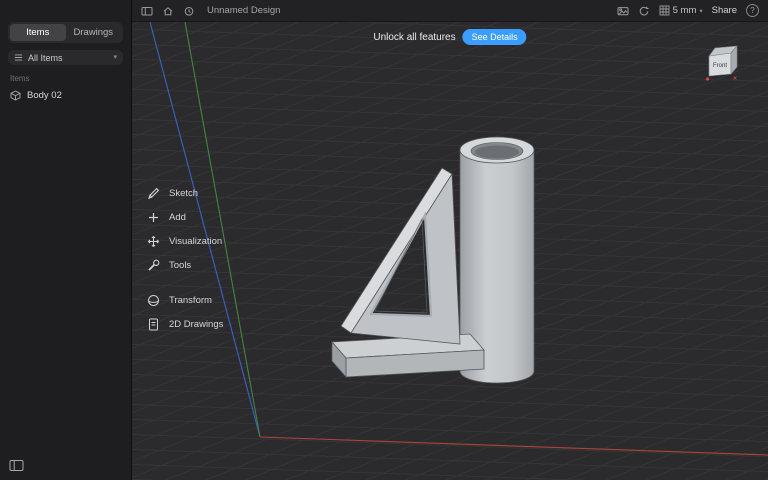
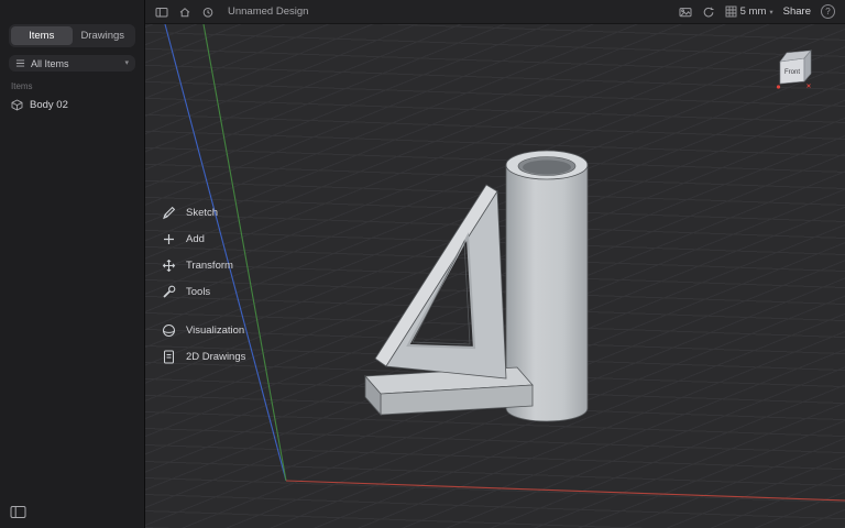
  Items
  Drawings
  All Items
  Items
  Body 02
  Unnamed Design
  5 mm
  Share
  ?
- Unlock all features
- See Details
  Sketch
  Add
- Visualization
+ Transform
  Tools
- Transform
+ Visualization
  2D Drawings
